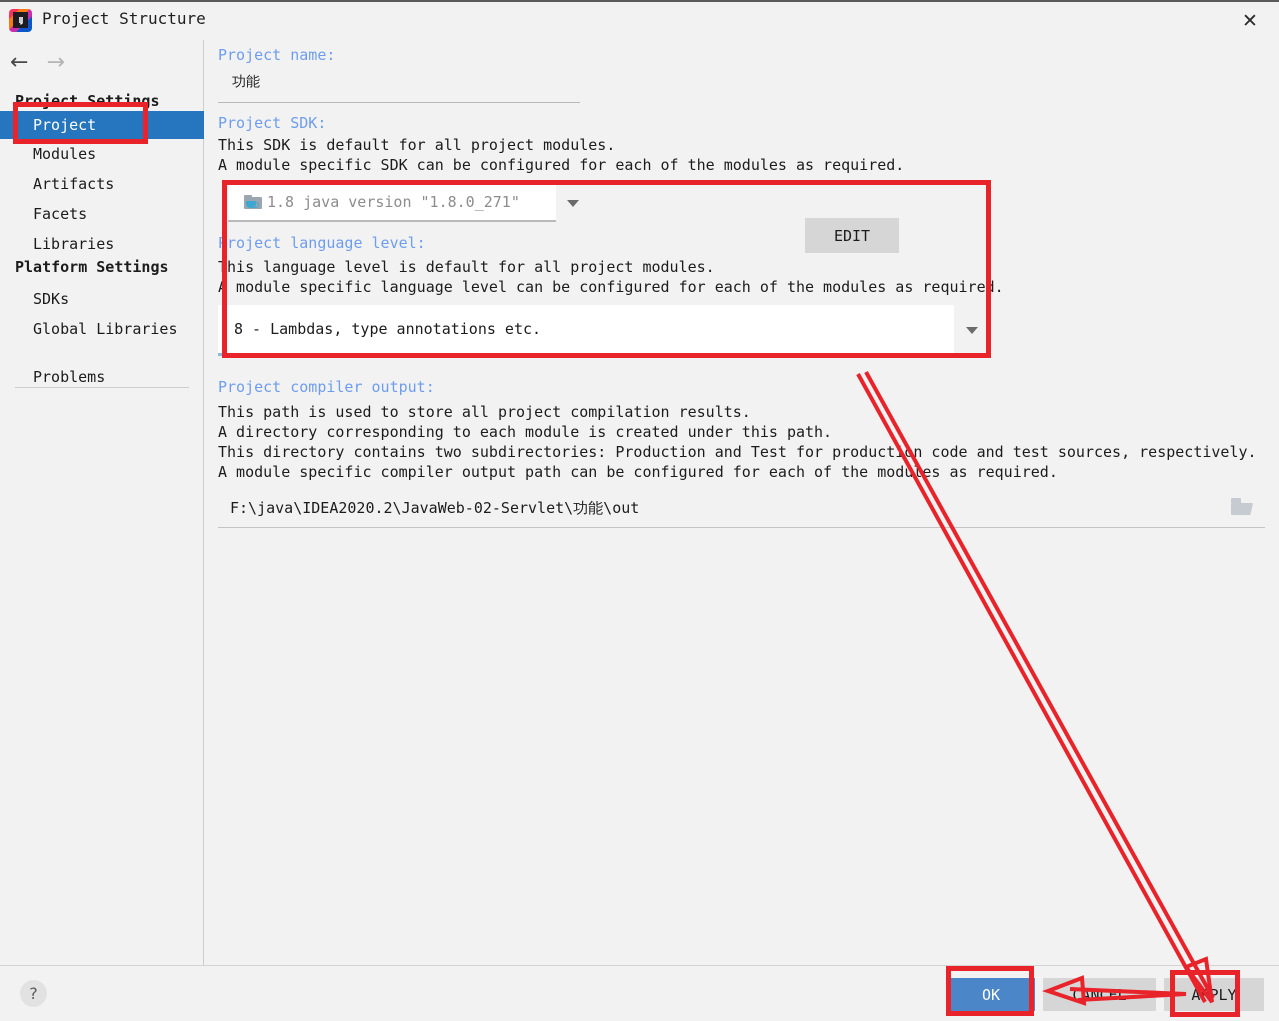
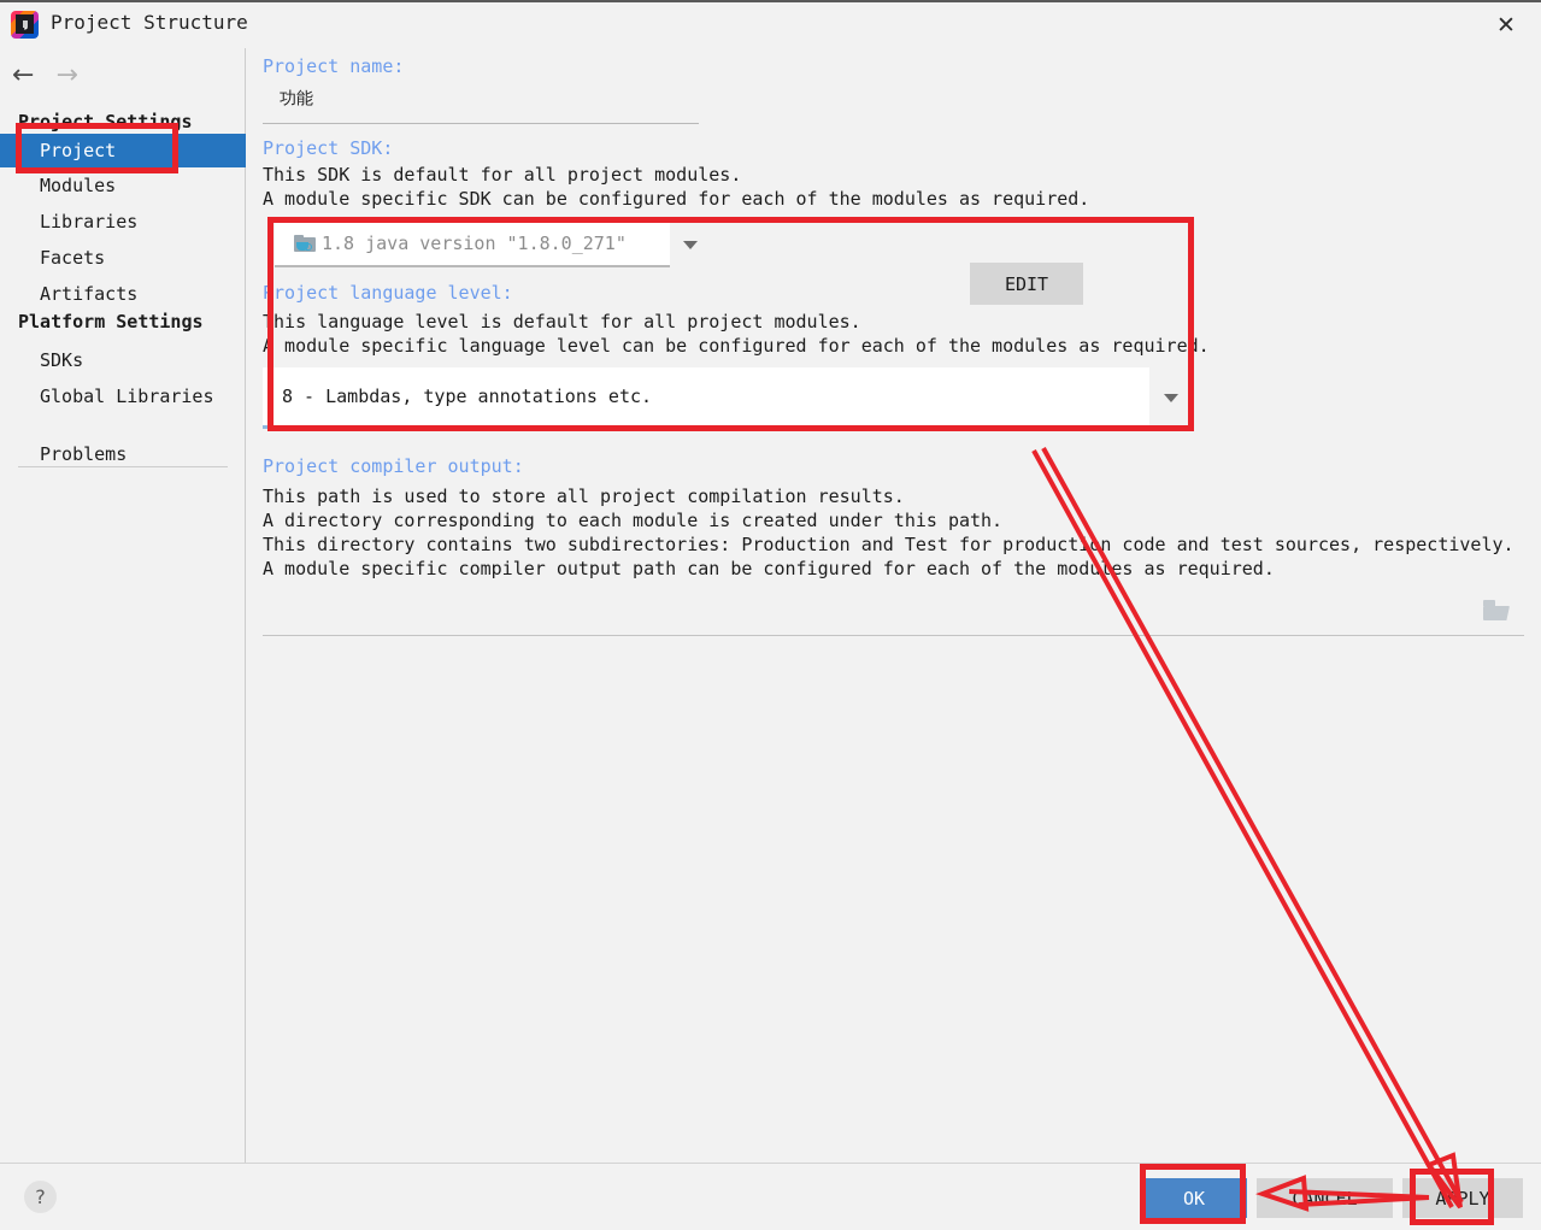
  IJ
  Project Structure
  ✕
  ←
  →
  Project Settings
  Project
  Modules
- Artifacts
+ Libraries
  Facets
- Libraries
+ Artifacts
  Platform Settings
  SDKs
  Global Libraries
  Problems
  Project name:
  功能
  Project SDK:
  This SDK is default for all project modules.
  A module specific SDK can be configured for each of the modules as required.
  1.8 java version "1.8.0_271"
  EDIT
  Project language level:
  This language level is default for all project modules.
  A module specific language level can be configured for each of the modules as required.
  8 - Lambdas, type annotations etc.
  Project compiler output:
  This path is used to store all project compilation results.
  A directory corresponding to each module is created under this path.
  This directory contains two subdirectories: Production and Test for productn code and test sources, respectively.
  A module specific compiler output path can be configured for each of the modules as required.
- F:\java\IDEA2020.2\JavaWeb-02-Servlet\功能\out
  ?
  OK
  CANCEL
  APLY
